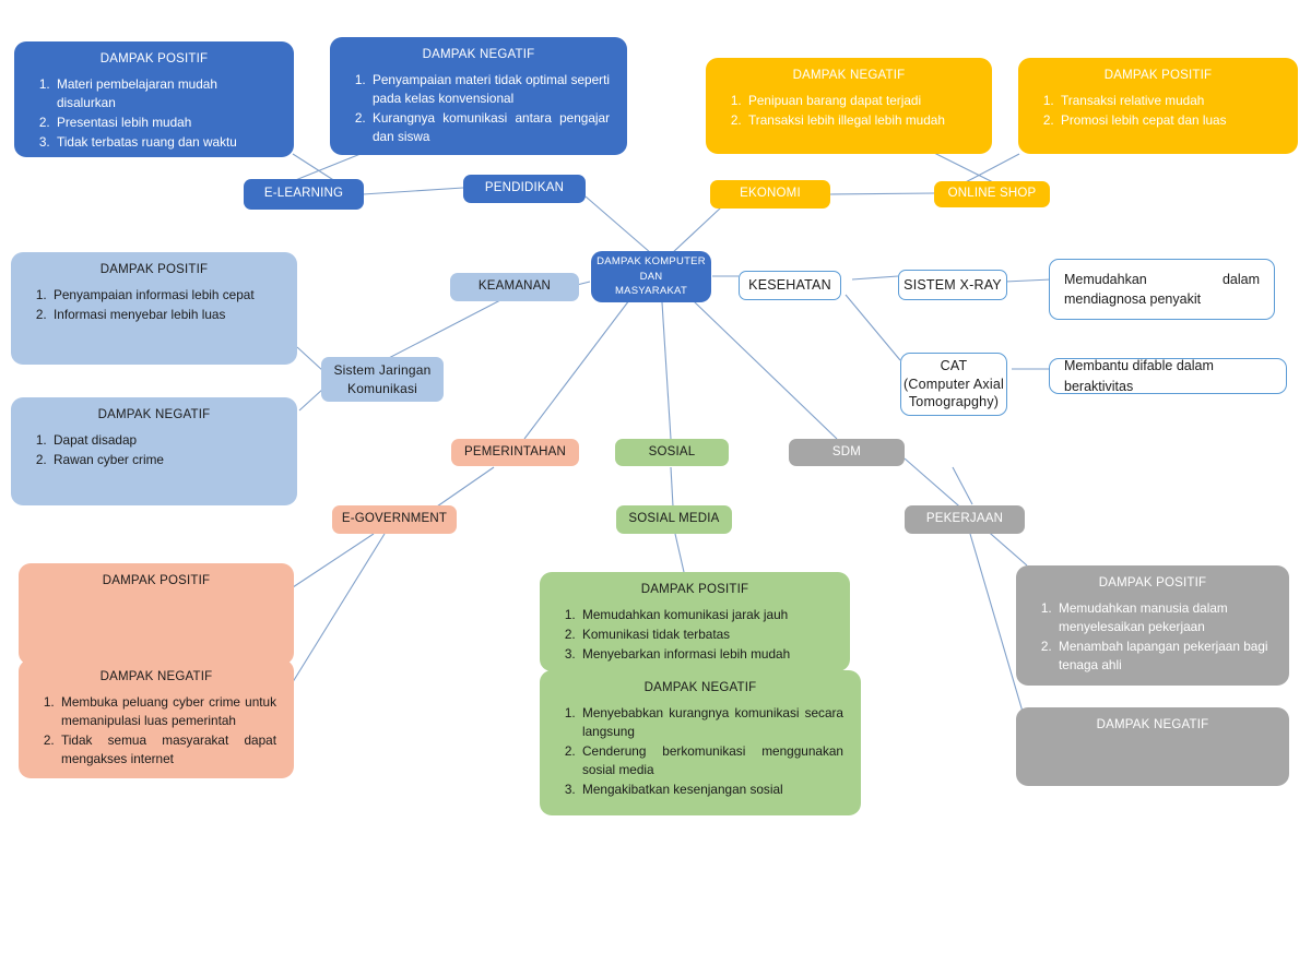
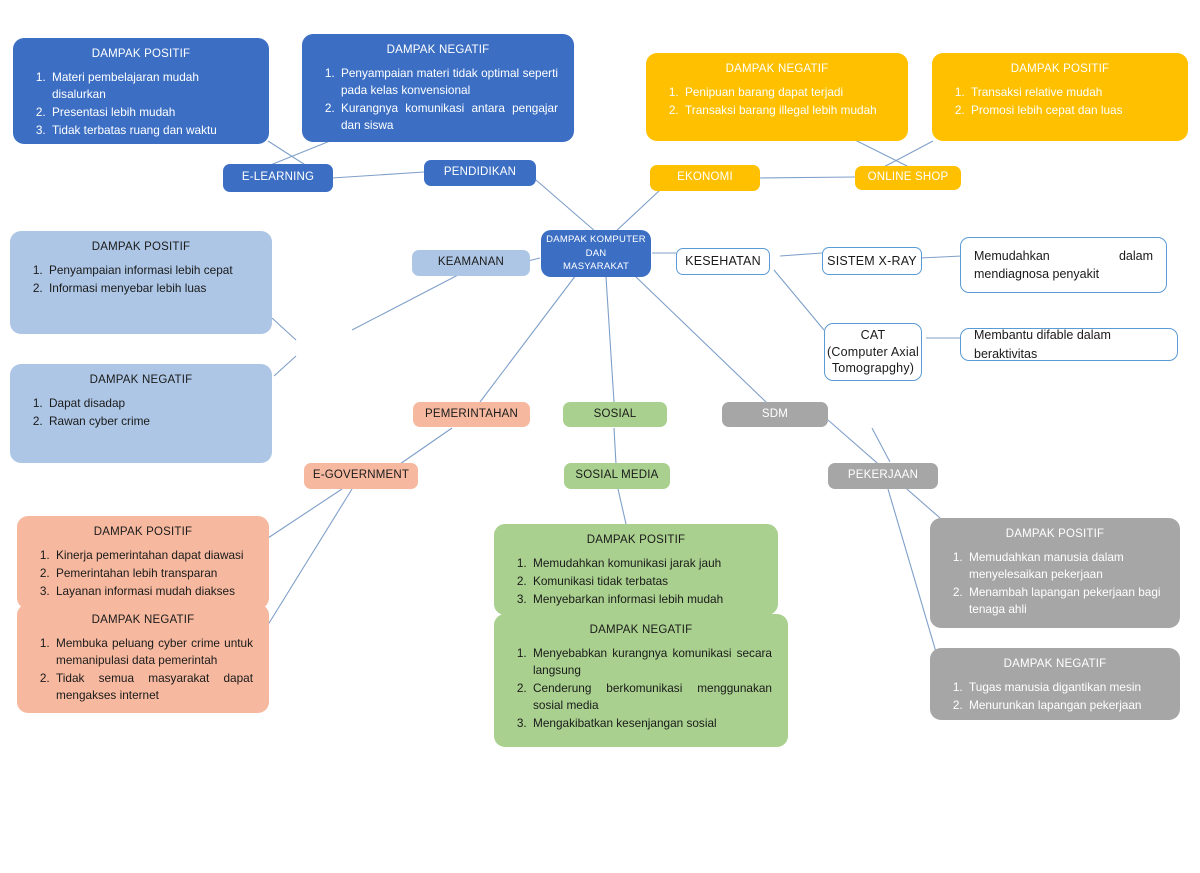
  DAMPAK KOMPUTER
  DAN
  MASYARAKAT
  DAMPAK POSITIF
  Materi pembelajaran mudah disalurkan
  Presentasi lebih mudah
  Tidak terbatas ruang dan waktu
  DAMPAK NEGATIF
  Penyampaian materi tidak optimal seperti pada kelas konvensional
  Kurangnya komunikasi antara pengajar dan siswa
  E-LEARNING
  PENDIDIKAN
  DAMPAK NEGATIF
  Penipuan barang dapat terjadi
- Transaksi lebih illegal lebih mudah
+ Transaksi barang illegal lebih mudah
  DAMPAK POSITIF
  Transaksi relative mudah
  Promosi lebih cepat dan luas
  EKONOMI
  ONLINE SHOP
  DAMPAK POSITIF
  Penyampaian informasi lebih cepat
  Informasi menyebar lebih luas
  DAMPAK NEGATIF
  Dapat disadap
  Rawan cyber crime
  KEAMANAN
- Sistem Jaringan Komunikasi
  KESEHATAN
  SISTEM X-RAY
  Memudahkan dalam mendiagnosa penyakit
  CAT
  (Computer Axial Tomograpghy)
  Membantu difable dalam beraktivitas
  PEMERINTAHAN
  E-GOVERNMENT
  DAMPAK POSITIF
+ Kinerja pemerintahan dapat diawasi
+ Pemerintahan lebih transparan
+ Layanan informasi mudah diakses
  DAMPAK NEGATIF
- Membuka peluang cyber crime untuk memanipulasi luas pemerintah
+ Membuka peluang cyber crime untuk memanipulasi data pemerintah
  Tidak semua masyarakat dapat mengakses internet
  SOSIAL
  SOSIAL MEDIA
  DAMPAK POSITIF
  Memudahkan komunikasi jarak jauh
  Komunikasi tidak terbatas
  Menyebarkan informasi lebih mudah
  DAMPAK NEGATIF
  Menyebabkan kurangnya komunikasi secara langsung
  Cenderung berkomunikasi menggunakan sosial media
  Mengakibatkan kesenjangan sosial
  SDM
  PEKERJAAN
  DAMPAK POSITIF
  Memudahkan manusia dalam menyelesaikan pekerjaan
  Menambah lapangan pekerjaan bagi tenaga ahli
  DAMPAK NEGATIF
+ Tugas manusia digantikan mesin
+ Menurunkan lapangan pekerjaan
